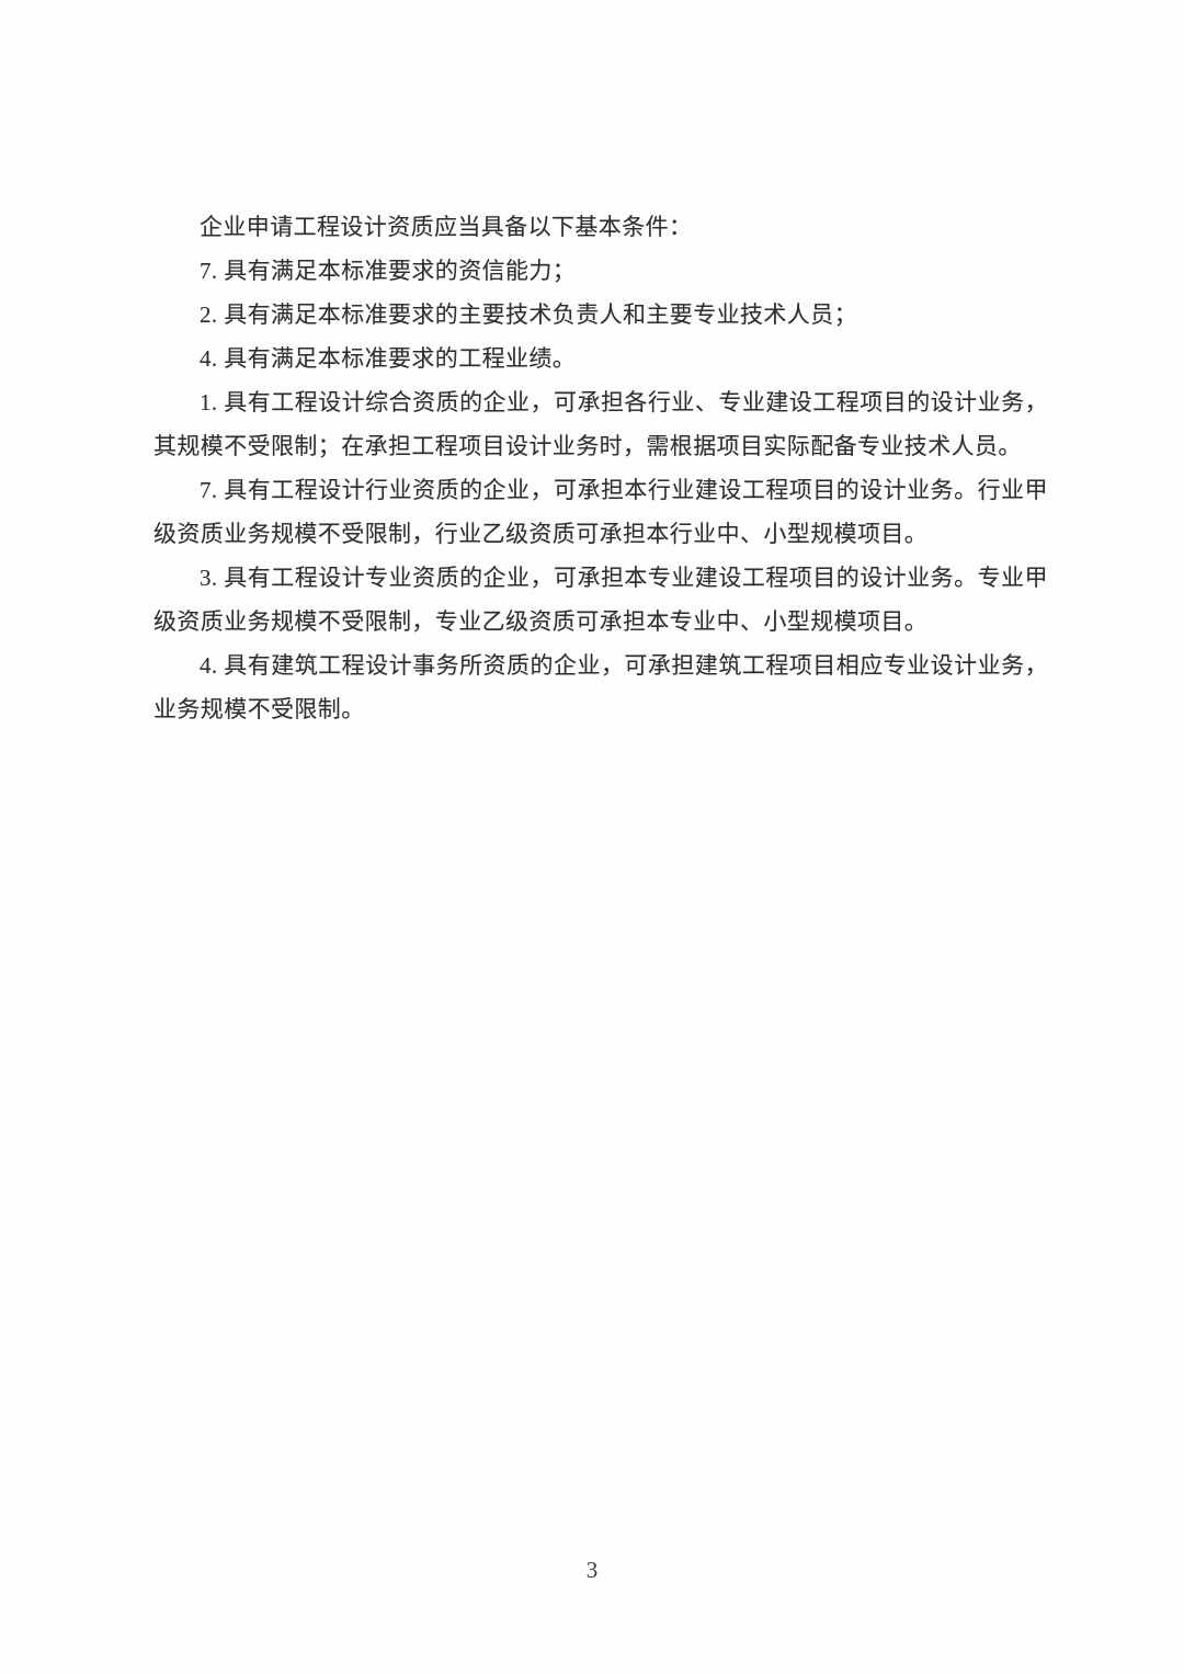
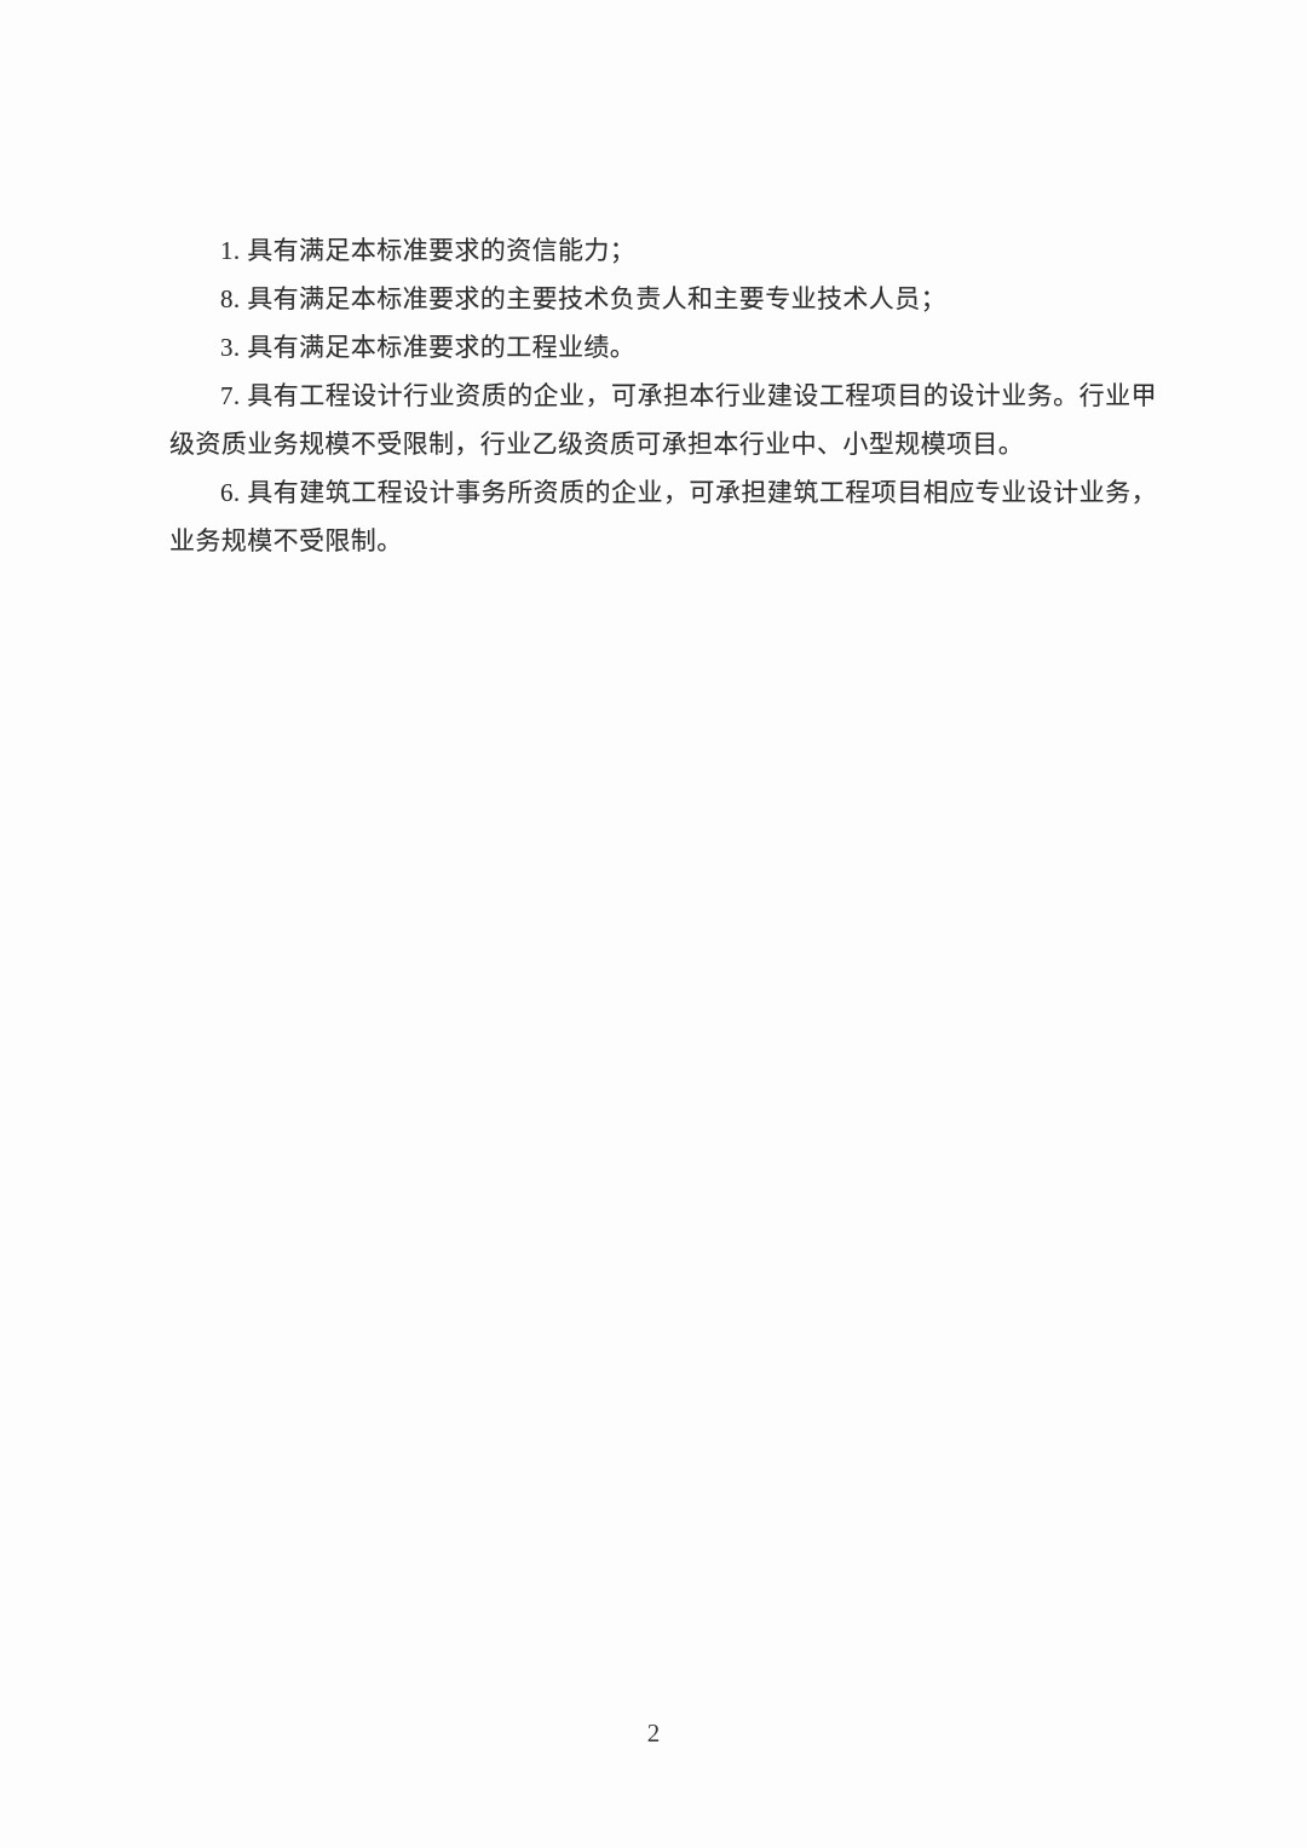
- 企业申请工程设计资质应当具备以下基本条件：
- 7. 具有满足本标准要求的资信能力；
+ 1. 具有满足本标准要求的资信能力；
- 2. 具有满足本标准要求的主要技术负责人和主要专业技术人员；
+ 8. 具有满足本标准要求的主要技术负责人和主要专业技术人员；
- 4. 具有满足本标准要求的工程业绩。
+ 3. 具有满足本标准要求的工程业绩。
- 1. 具有工程设计综合资质的企业，可承担各行业、专业建设工程项目的设计业务，其规模不受限制；在承担工程项目设计业务时，需根据项目实际配备专业技术人员。
  7. 具有工程设计行业资质的企业，可承担本行业建设工程项目的设计业务。行业甲级资质业务规模不受限制，行业乙级资质可承担本行业中、小型规模项目。
- 3. 具有工程设计专业资质的企业，可承担本专业建设工程项目的设计业务。专业甲级资质业务规模不受限制，专业乙级资质可承担本专业中、小型规模项目。
- 4. 具有建筑工程设计事务所资质的企业，可承担建筑工程项目相应专业设计业务，业务规模不受限制。
+ 6. 具有建筑工程设计事务所资质的企业，可承担建筑工程项目相应专业设计业务，业务规模不受限制。
- 3
+ 2
